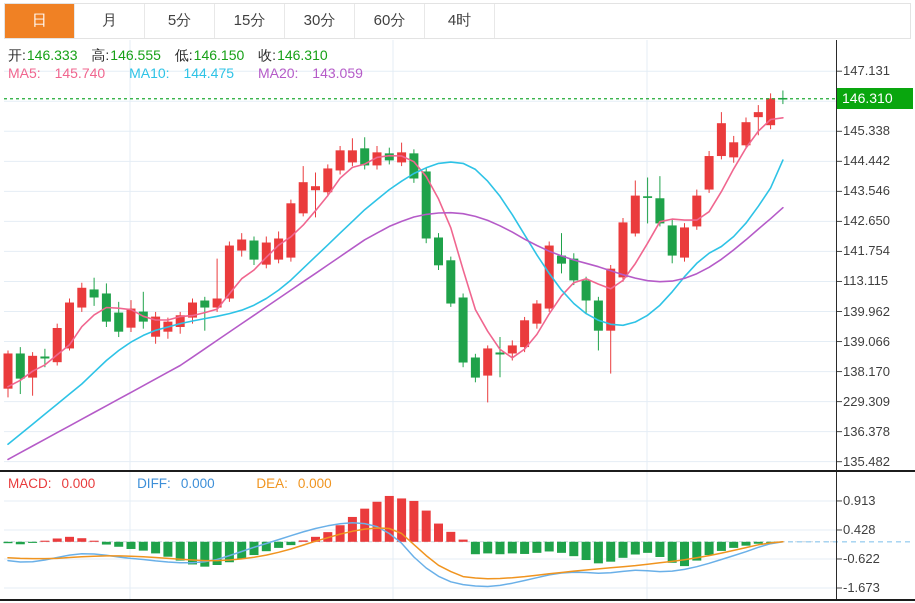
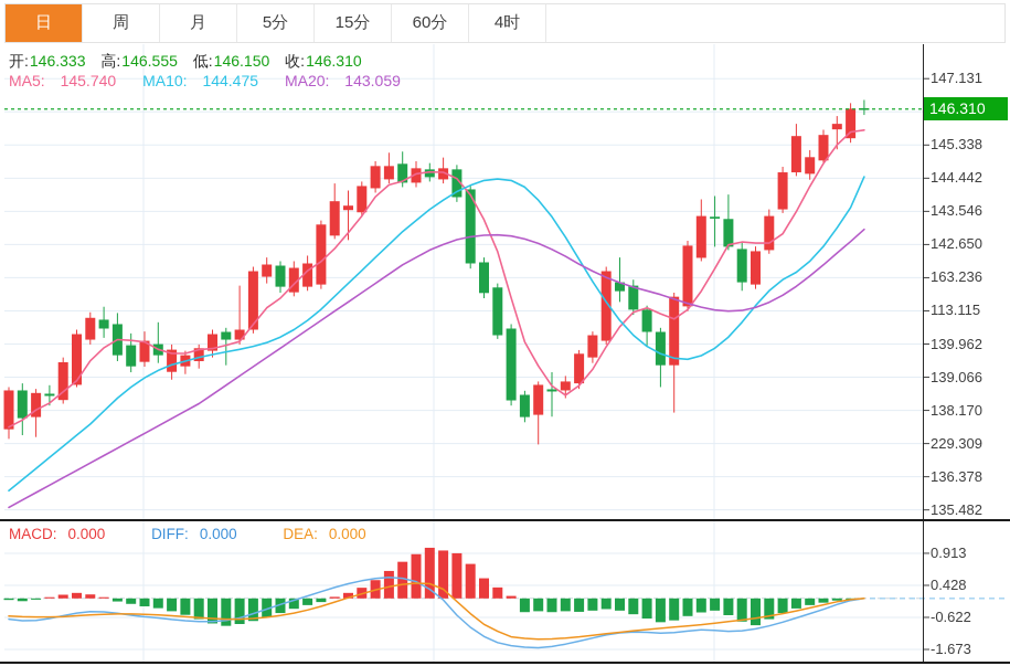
  日
+ 周
  月
  5分
  15分
- 30分
  60分
  4时
  开:146.333 高:146.555 低:146.150 收:146.310
  MA5: 145.740 MA10: 144.475 MA20: 143.059
  MACD: 0.000 DIFF: 0.000 DEA: 0.000
  146.310
  147.131
  145.338
  144.442
  143.546
  142.650
- 141.754
+ 163.236
  113.115
  139.962
  139.066
  138.170
  229.309
  136.378
  135.482
  0.913
  0.428
  -0.622
  -1.673
